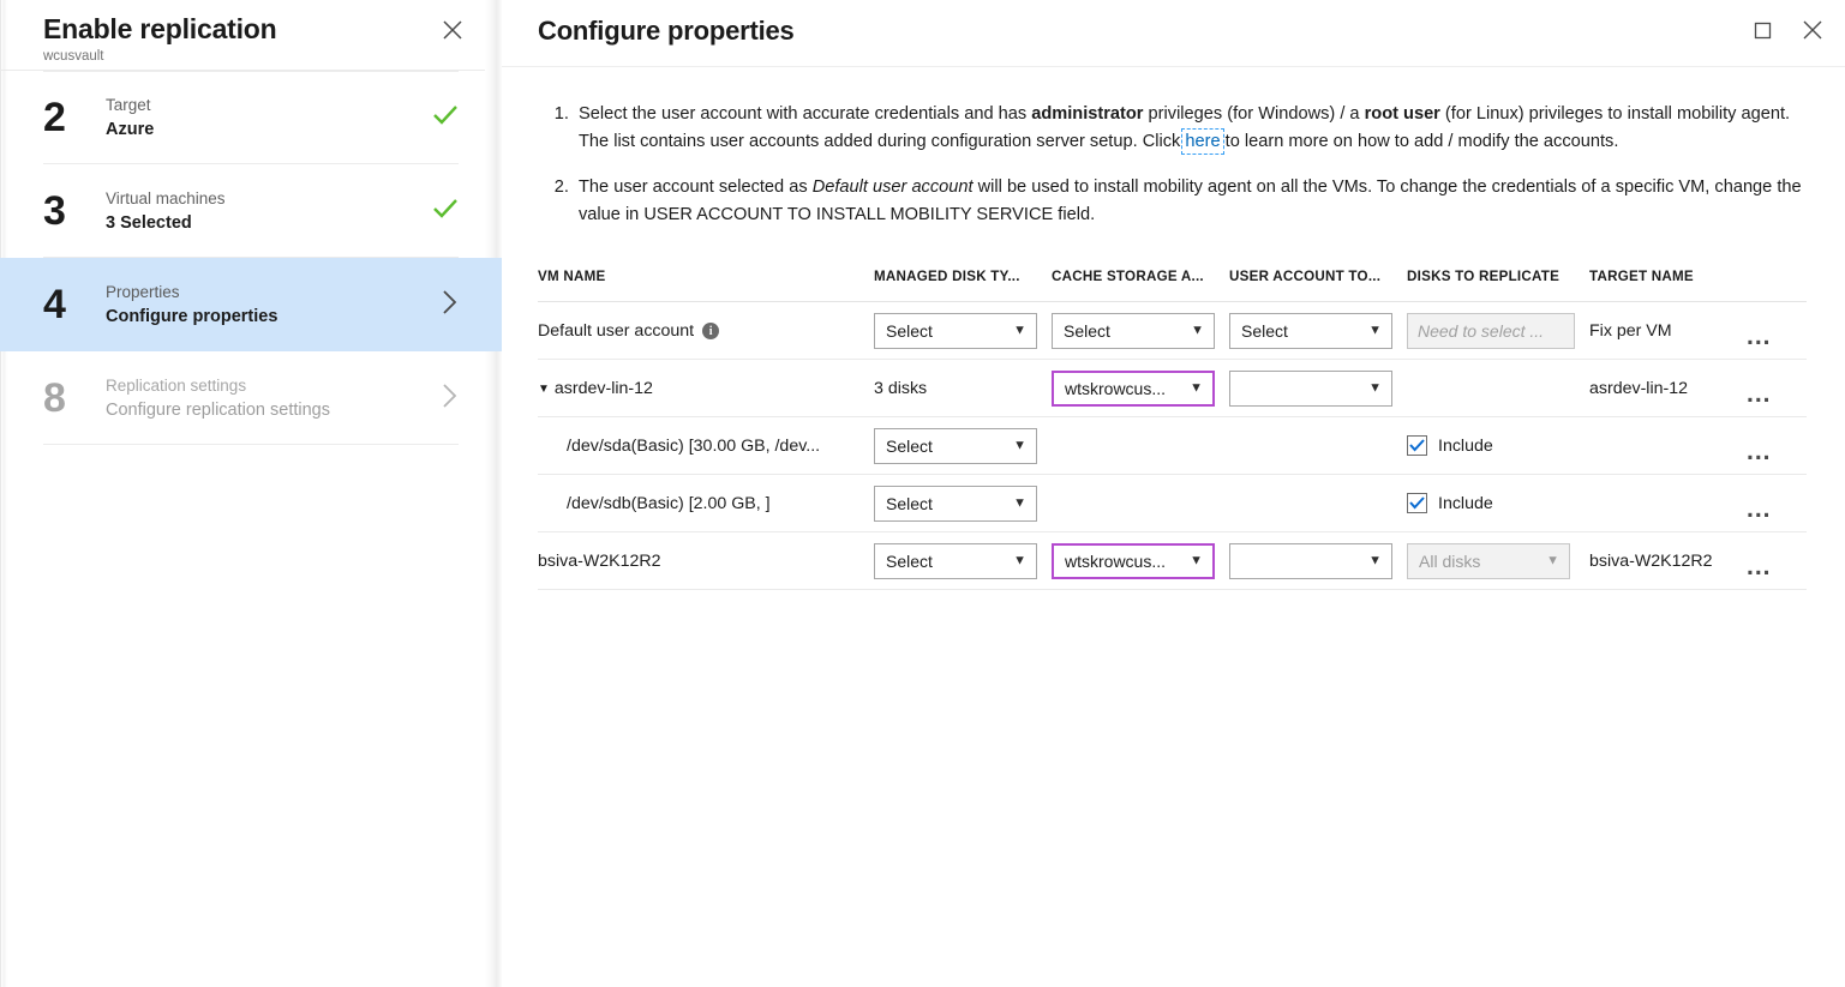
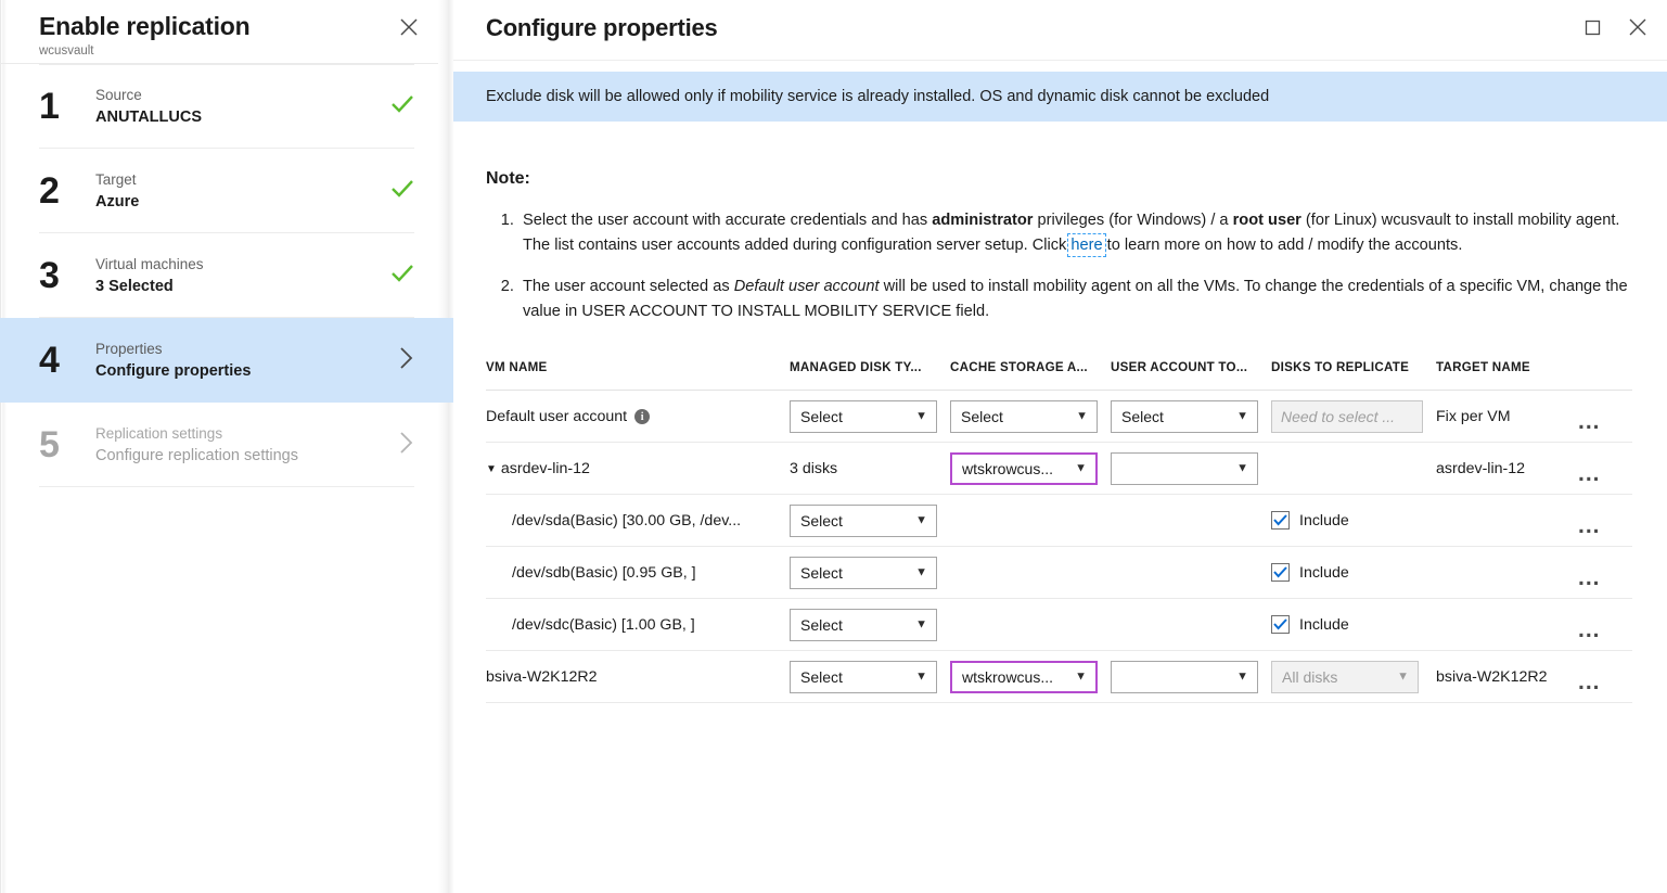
  Enable replication
  wcusvault
+ 1
+ Source
+ ANUTALLUCS
  2
  Target
  Azure
  3
  Virtual machines
  3 Selected
  4
  Properties
  Configure properties
- 8
+ 5
  Replication settings
  Configure replication settings
  Configure properties
+ Exclude disk will be allowed only if mobility service is already installed. OS and dynamic disk cannot be excluded
+ Note:
- Select the user account with accurate credentials and has administrator privileges (for Windows) / a root user (for Linux) privileges to install mobility agent. The list contains user accounts added during configuration server setup. Click here to learn more on how to add / modify the accounts.
+ Select the user account with accurate credentials and has administrator privileges (for Windows) / a root user (for Linux) wcusvault to install mobility agent. The list contains user accounts added during configuration server setup. Click here to learn more on how to add / modify the accounts.
  The user account selected as Default user account will be used to install mobility agent on all the VMs. To change the credentials of a specific VM, change the value in USER ACCOUNT TO INSTALL MOBILITY SERVICE field.
  VM NAME	MANAGED DISK TY...	CACHE STORAGE A...	USER ACCOUNT TO...	DISKS TO REPLICATE	TARGET NAME
  Default user account i	Select ▼	Select ▼	Select ▼	Need to select ...	Fix per VM	...
  ▼ asrdev-lin-12	3 disks	wtskrowcus... ▼	▼		asrdev-lin-12	...
  /dev/sda(Basic) [30.00 GB, /dev...	Select ▼			Include		...
- /dev/sdb(Basic) [2.00 GB, ]	Select ▼			Include		...
+ /dev/sdb(Basic) [0.95 GB, ]	Select ▼			Include		...
+ /dev/sdc(Basic) [1.00 GB, ]	Select ▼			Include		...
  bsiva-W2K12R2	Select ▼	wtskrowcus... ▼	▼	All disks ▼	bsiva-W2K12R2	...
